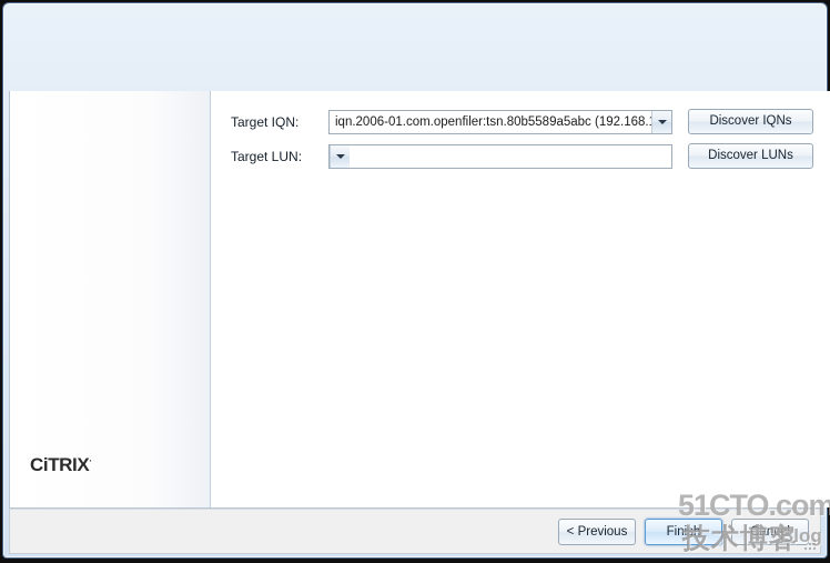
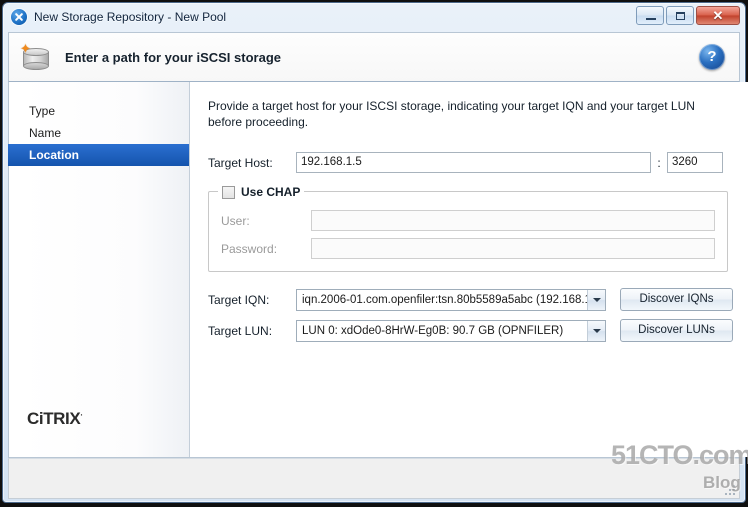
+ New Storage Repository - New Pool
+ ✕
+ ✦
+ Enter a path for your iSCSI storage
+ ?
+ Type
+ Name
+ Location
  CiTRIX·
+ Provide a target host for your ISCSI storage, indicating your target IQN and your target LUN before proceeding.
+ Target Host:
+ 192.168.1.5
+ :
+ 3260
+ Use CHAP
+ User:
+ Password:
  Target IQN:
  iqn.2006-01.com.openfiler:tsn.80b5589a5abc (192.168.
  Discover IQNs
  Target LUN:
+ LUN 0: xdOde0-8HrW-Eg0B: 90.7 GB (OPNFILER)
  Discover LUNs
- < Previous
- Finish
- Cancel
  51CTO.com
- 技术博客
  Blog
